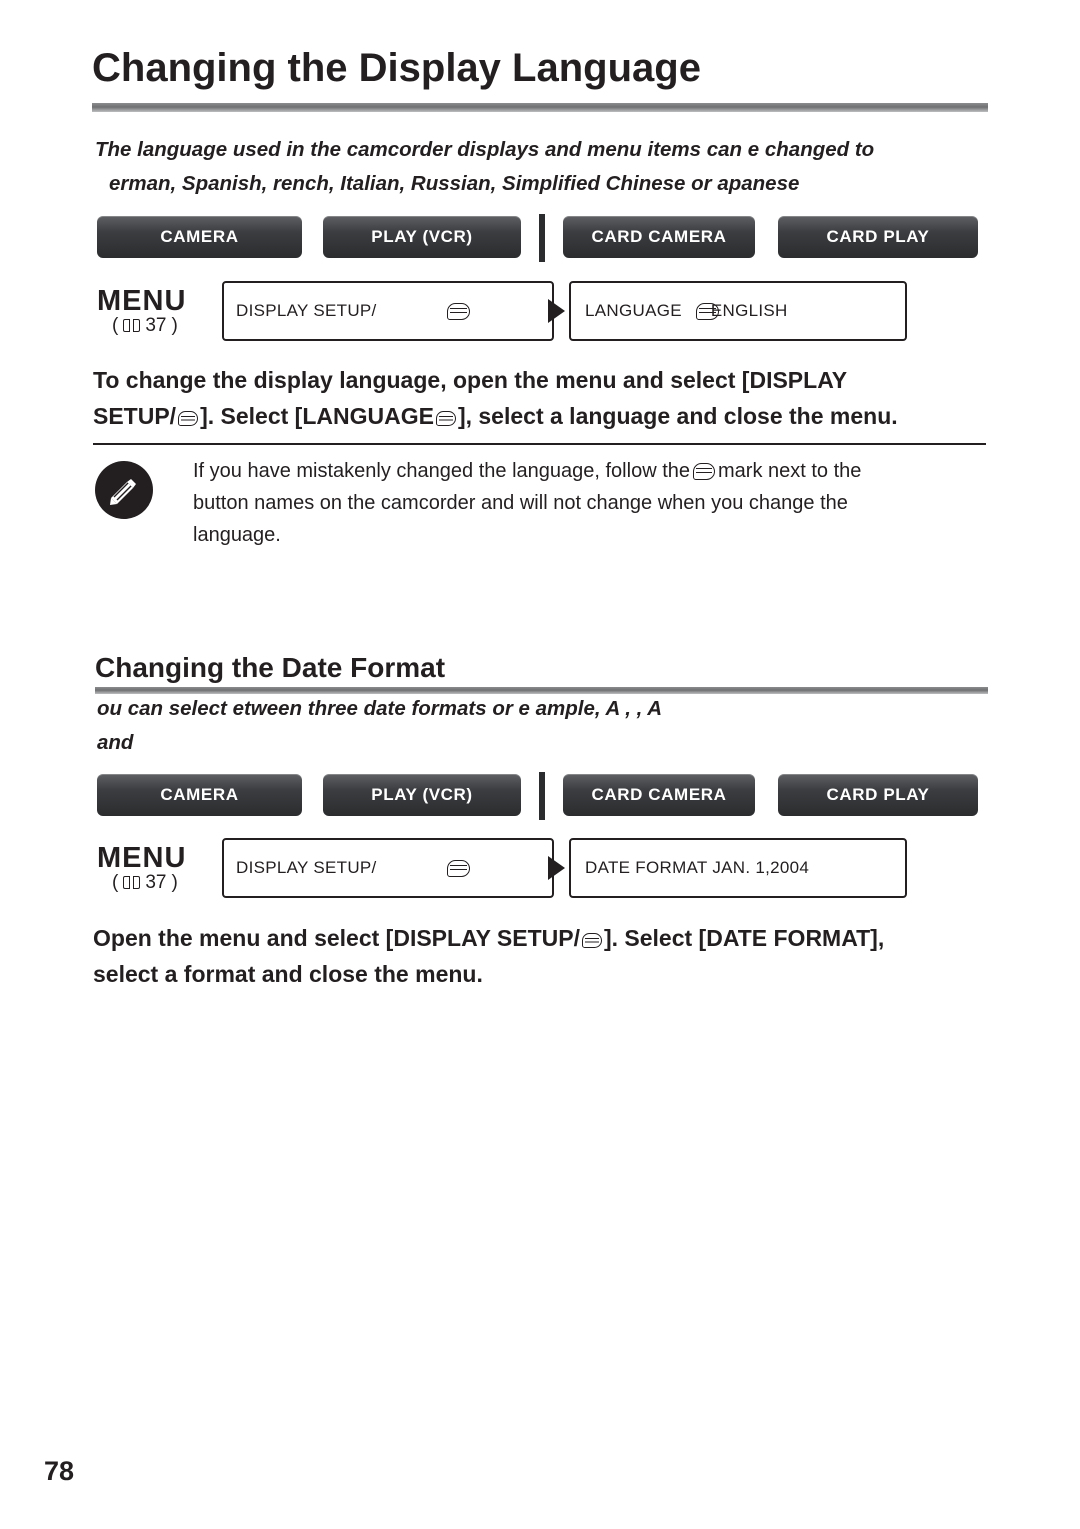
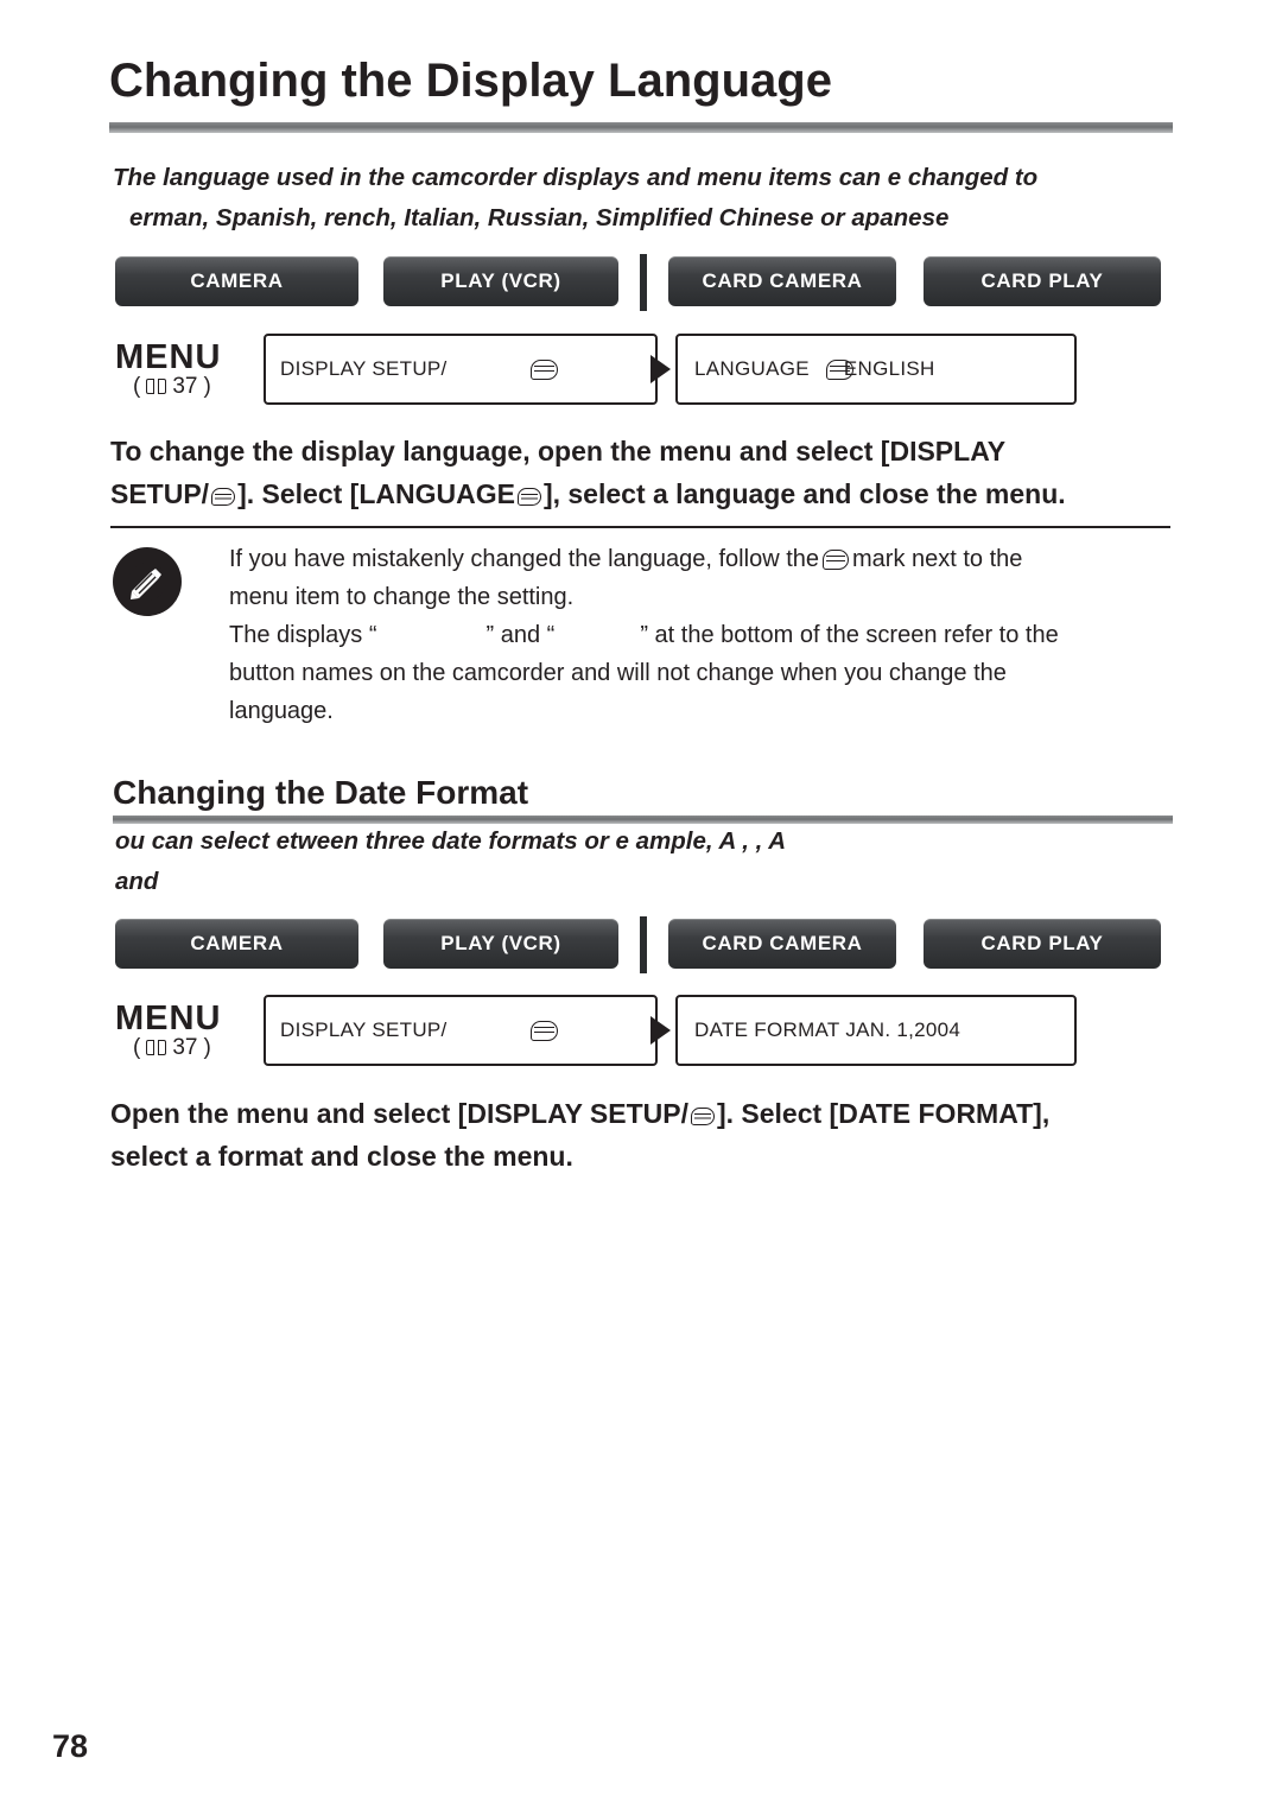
  Changing the Display Language
  The language used in the camcorder displays and menu items can e changed to
  erman, Spanish, rench, Italian, Russian, Simplified Chinese or apanese
  CAMERA
  PLAY (VCR)
  CARD CAMERA
  CARD PLAY
  MENU
  (
  37
  )
  DISPLAY SETUP/
  LANGUAGE
  NGLISH
  To change the display language, open the menu and select [DISPLAY
  SETUP/ ]. Select [LANGUAGE ], select a language and close the menu.
  If you have mistakenly changed the language, follow the mark next to the
+ menu item to change the setting.
+ The displays “ ” and “ ” at the bottom of the screen refer to the
  button names on the camcorder and will not change when you change the
  language.
  Changing the Date Format
  ou can select etween three date formats or e ample, A , , A
  and
  CAMERA
  PLAY (VCR)
  CARD CAMERA
  CARD PLAY
  MENU
  (
  37
  )
  DISPLAY SETUP/
  DATE FORMAT JAN. 1,2004
  Open the menu and select [DISPLAY SETUP/ ]. Select [DATE FORMAT],
  select a format and close the menu.
  78
